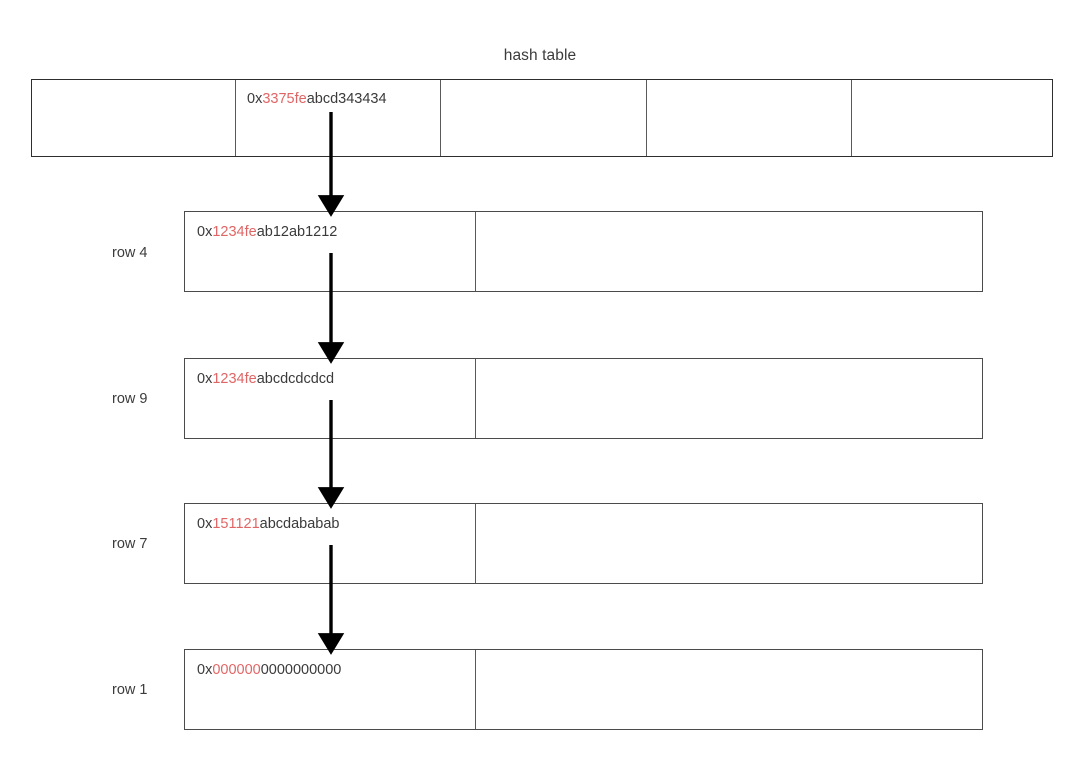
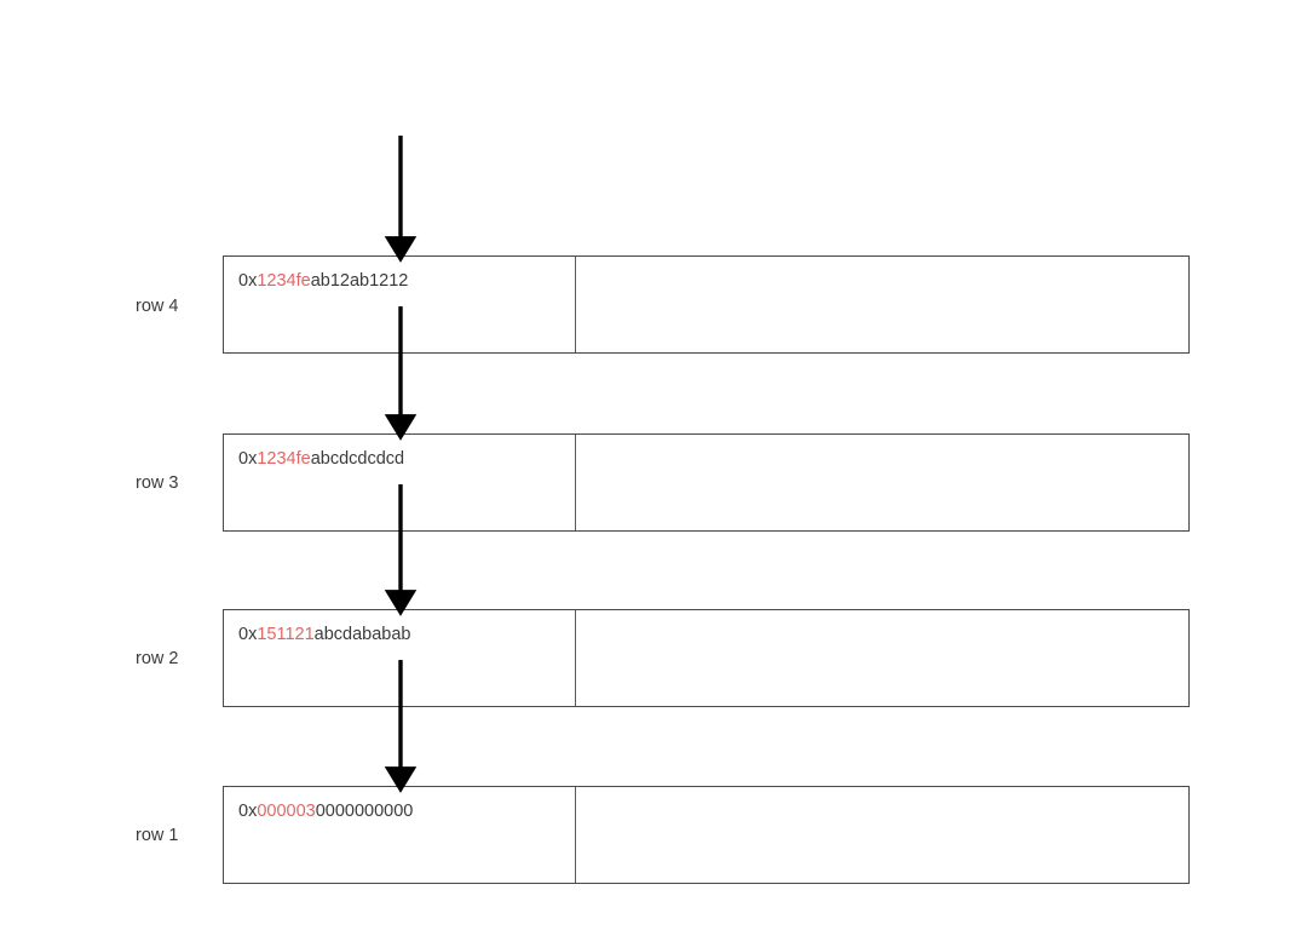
- hash table
- 0x3375feabcd343434
  row 4
- row 9
+ row 3
- row 7
+ row 2
  row 1
  0x1234feab12ab1212
  0x1234feabcdcdcdcd
  0x151121abcdababab
- 0x0000000000000000
+ 0x0000030000000000
